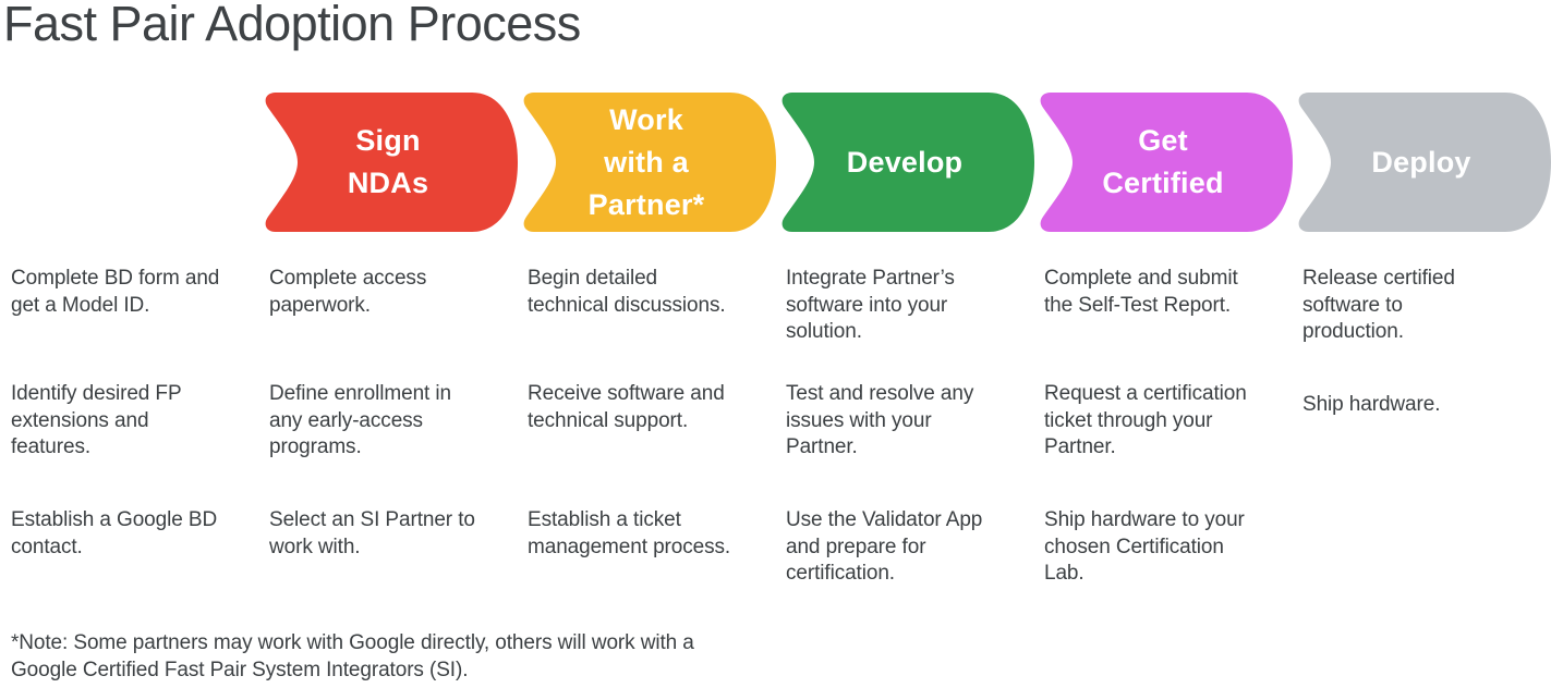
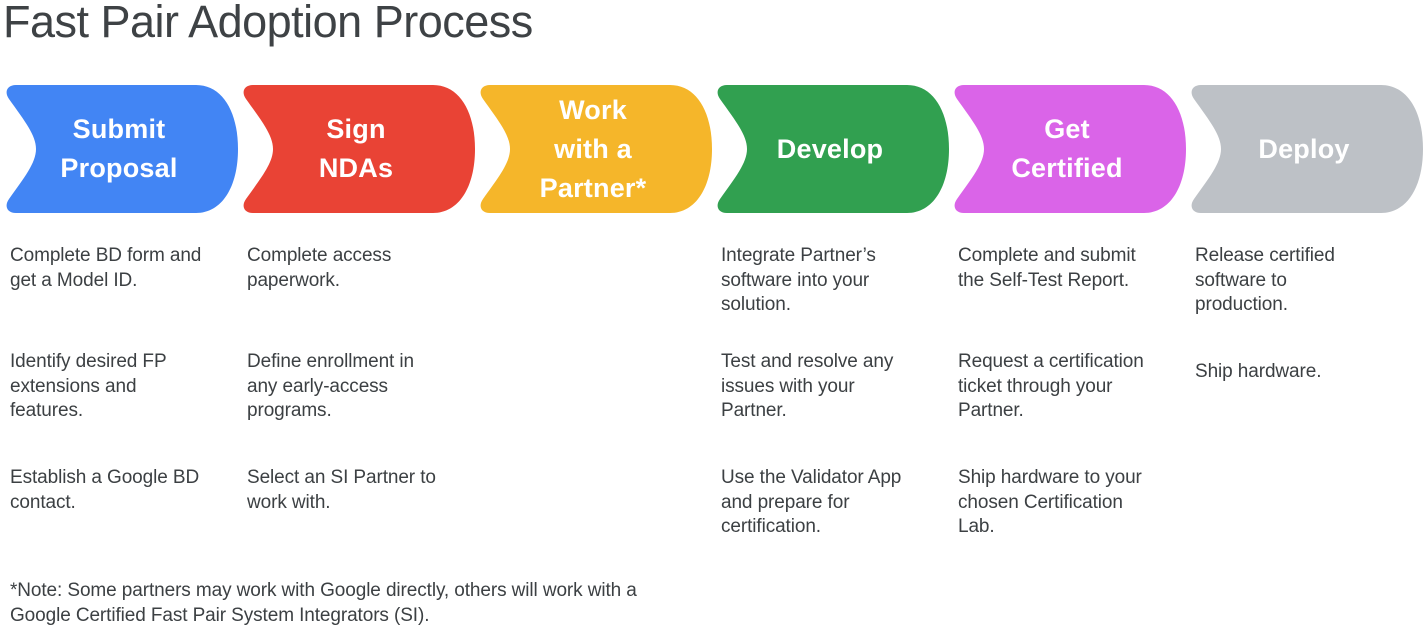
  Fast Pair Adoption Process
+ Submit
+ Proposal
  Sign
  NDAs
  Work
  with a
  Partner*
  Develop
  Get
  Certified
  Deploy
  Complete BD form and
  get a Model ID.
  Identify desired FP
  extensions and
  features.
  Establish a Google BD
  contact.
  Complete access
  paperwork.
  Define enrollment in
  any early-access
  programs.
  Select an SI Partner to
  work with.
- Begin detailed
- technical discussions.
- Receive software and
- technical support.
- Establish a ticket
- management process.
  Integrate Partner’s
  software into your
  solution.
  Test and resolve any
  issues with your
  Partner.
  Use the Validator App
  and prepare for
  certification.
  Complete and submit
  the Self-Test Report.
  Request a certification
  ticket through your
  Partner.
  Ship hardware to your
  chosen Certification
  Lab.
  Release certified
  software to
  production.
  Ship hardware.
  *Note: Some partners may work with Google directly, others will work with a
  Google Certified Fast Pair System Integrators (SI).
